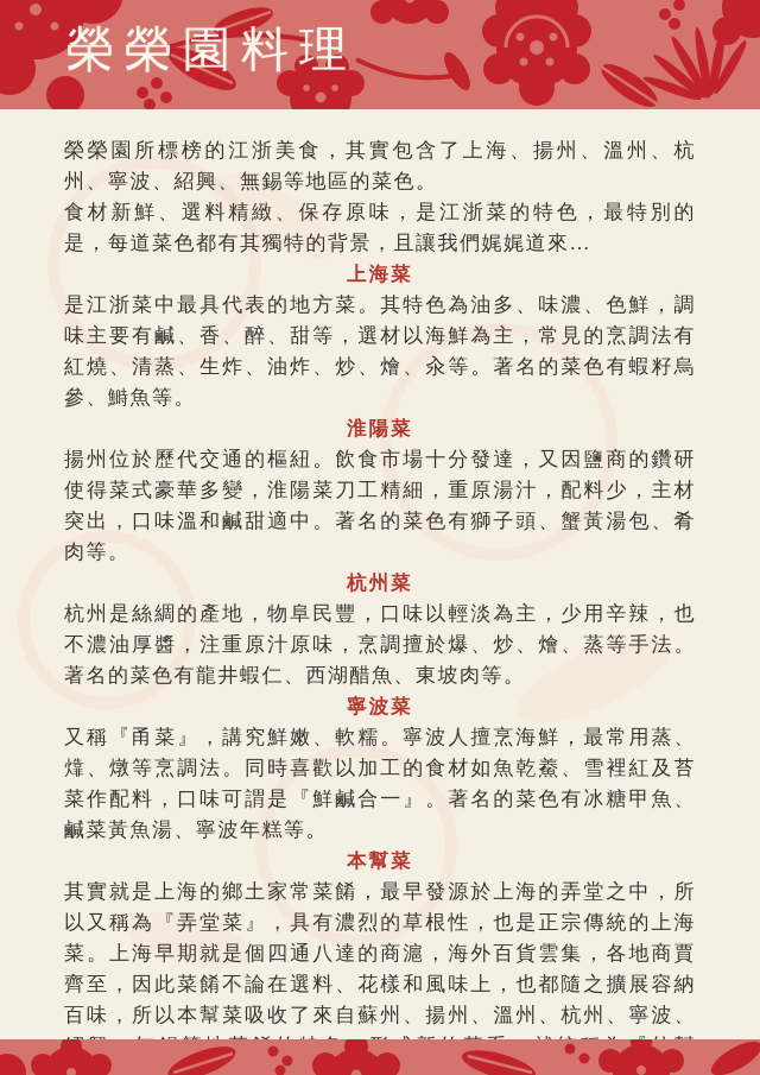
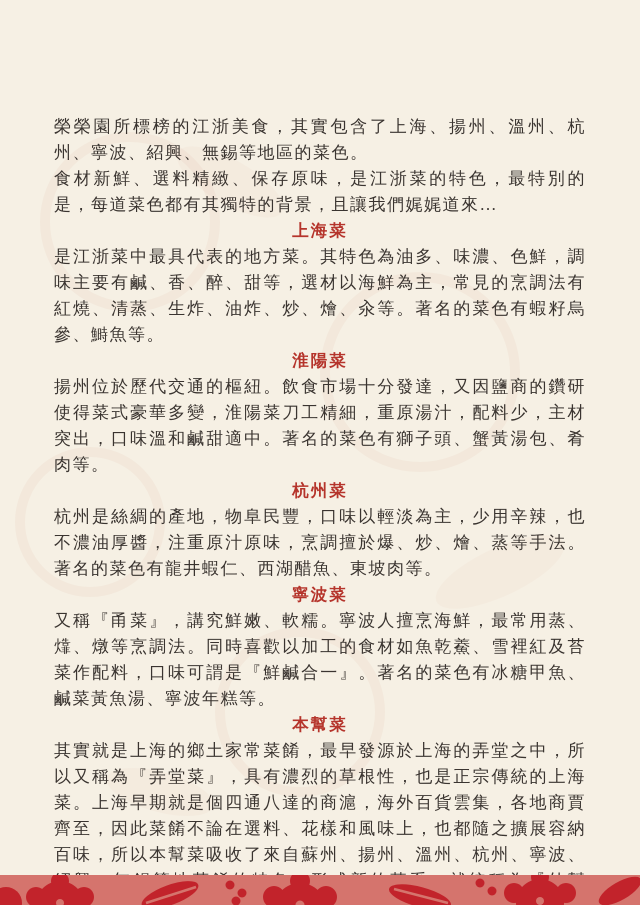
- 榮榮園料理
  榮榮園所標榜的江浙美食，其實包含了上海、揚州、溫州、杭州、寧波、紹興、無錫等地區的菜色。
  食材新鮮、選料精緻、保存原味，是江浙菜的特色，最特別的是，每道菜色都有其獨特的背景，且讓我們娓娓道來…
  上海菜
  是江浙菜中最具代表的地方菜。其特色為油多、味濃、色鮮，調味主要有鹹、香、醉、甜等，選材以海鮮為主，常見的烹調法有紅燒、清蒸、生炸、油炸、炒、燴、汆等。著名的菜色有蝦籽烏參、鰣魚等。
  淮陽菜
  揚州位於歷代交通的樞紐。飲食市場十分發達，又因鹽商的鑽研使得菜式豪華多變，淮陽菜刀工精細，重原湯汁，配料少，主材突出，口味溫和鹹甜適中。著名的菜色有獅子頭、蟹黃湯包、肴肉等。
  杭州菜
  杭州是絲綢的產地，物阜民豐，口味以輕淡為主，少用辛辣，也不濃油厚醬，注重原汁原味，烹調擅於爆、炒、燴、蒸等手法。著名的菜色有龍井蝦仁、西湖醋魚、東坡肉等。
  寧波菜
  又稱『甬菜』，講究鮮嫩、軟糯。寧波人擅烹海鮮，最常用蒸、㸆、燉等烹調法。同時喜歡以加工的食材如魚乾鯗、雪裡紅及苔菜作配料，口味可謂是『鮮鹹合一』。著名的菜色有冰糖甲魚、鹹菜黃魚湯、寧波年糕等。
  本幫菜
